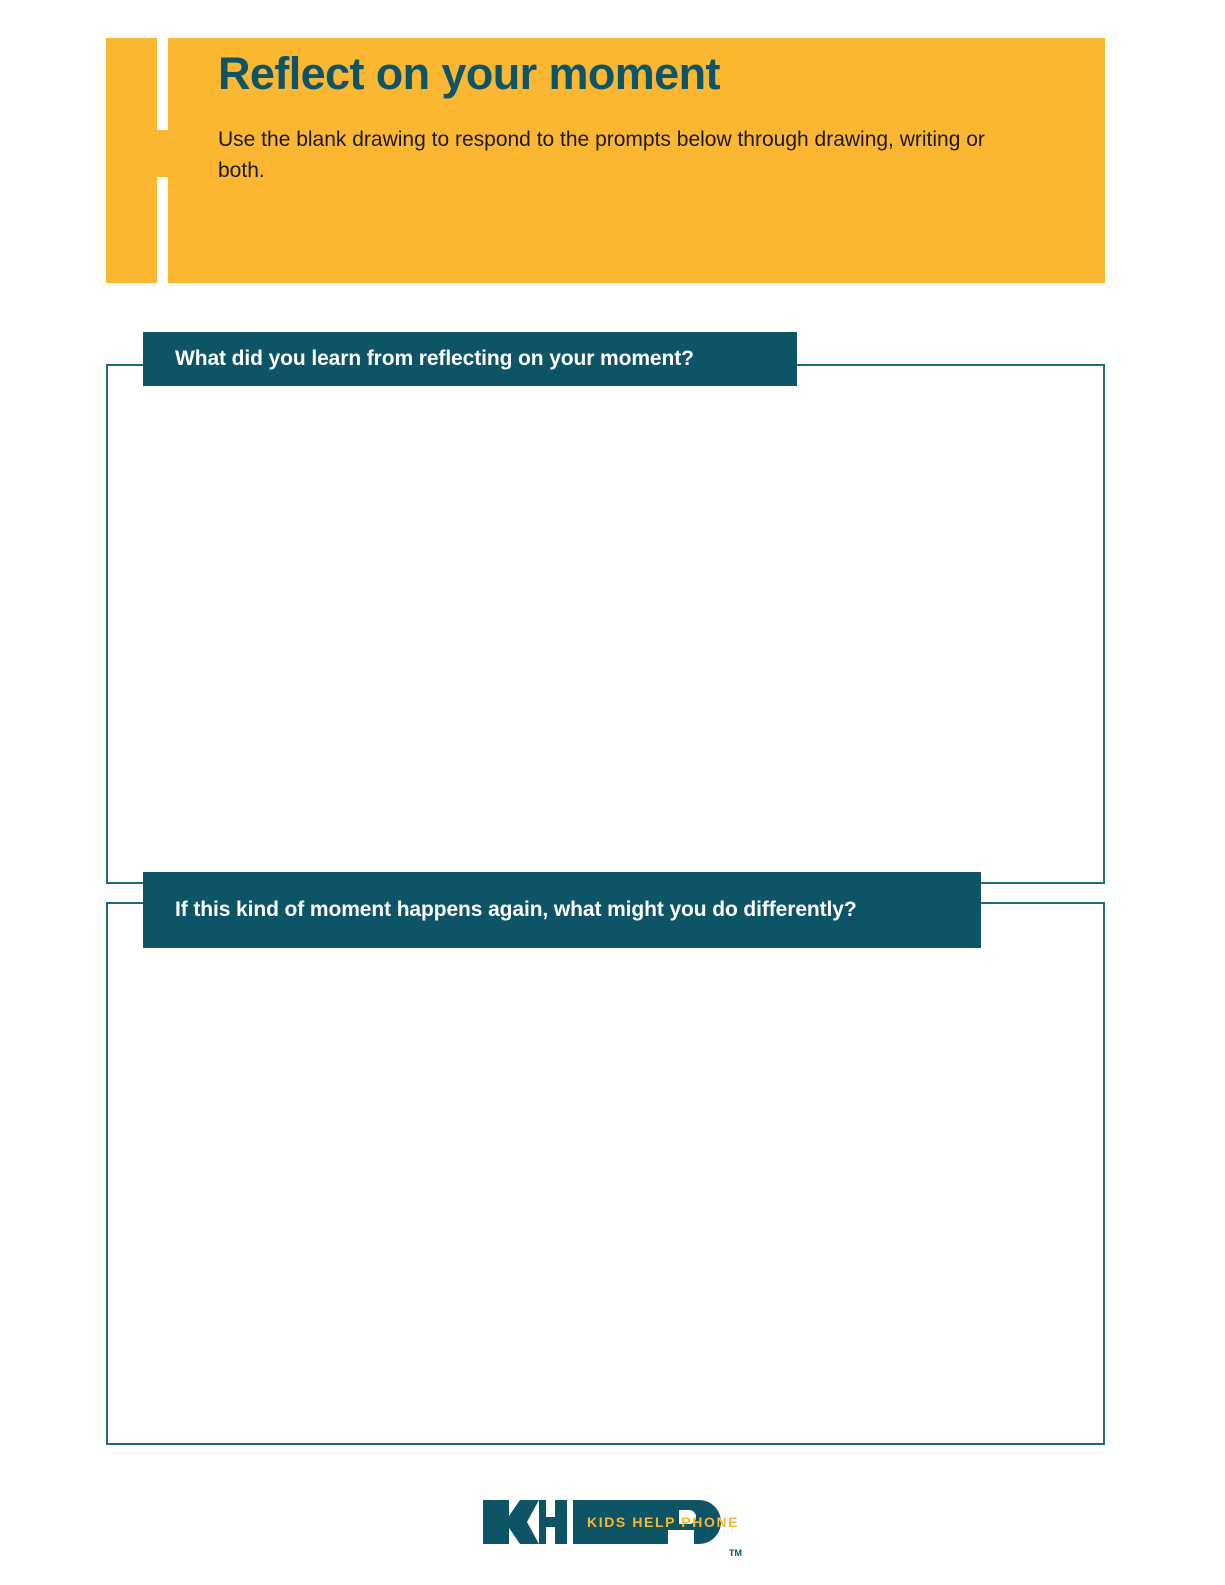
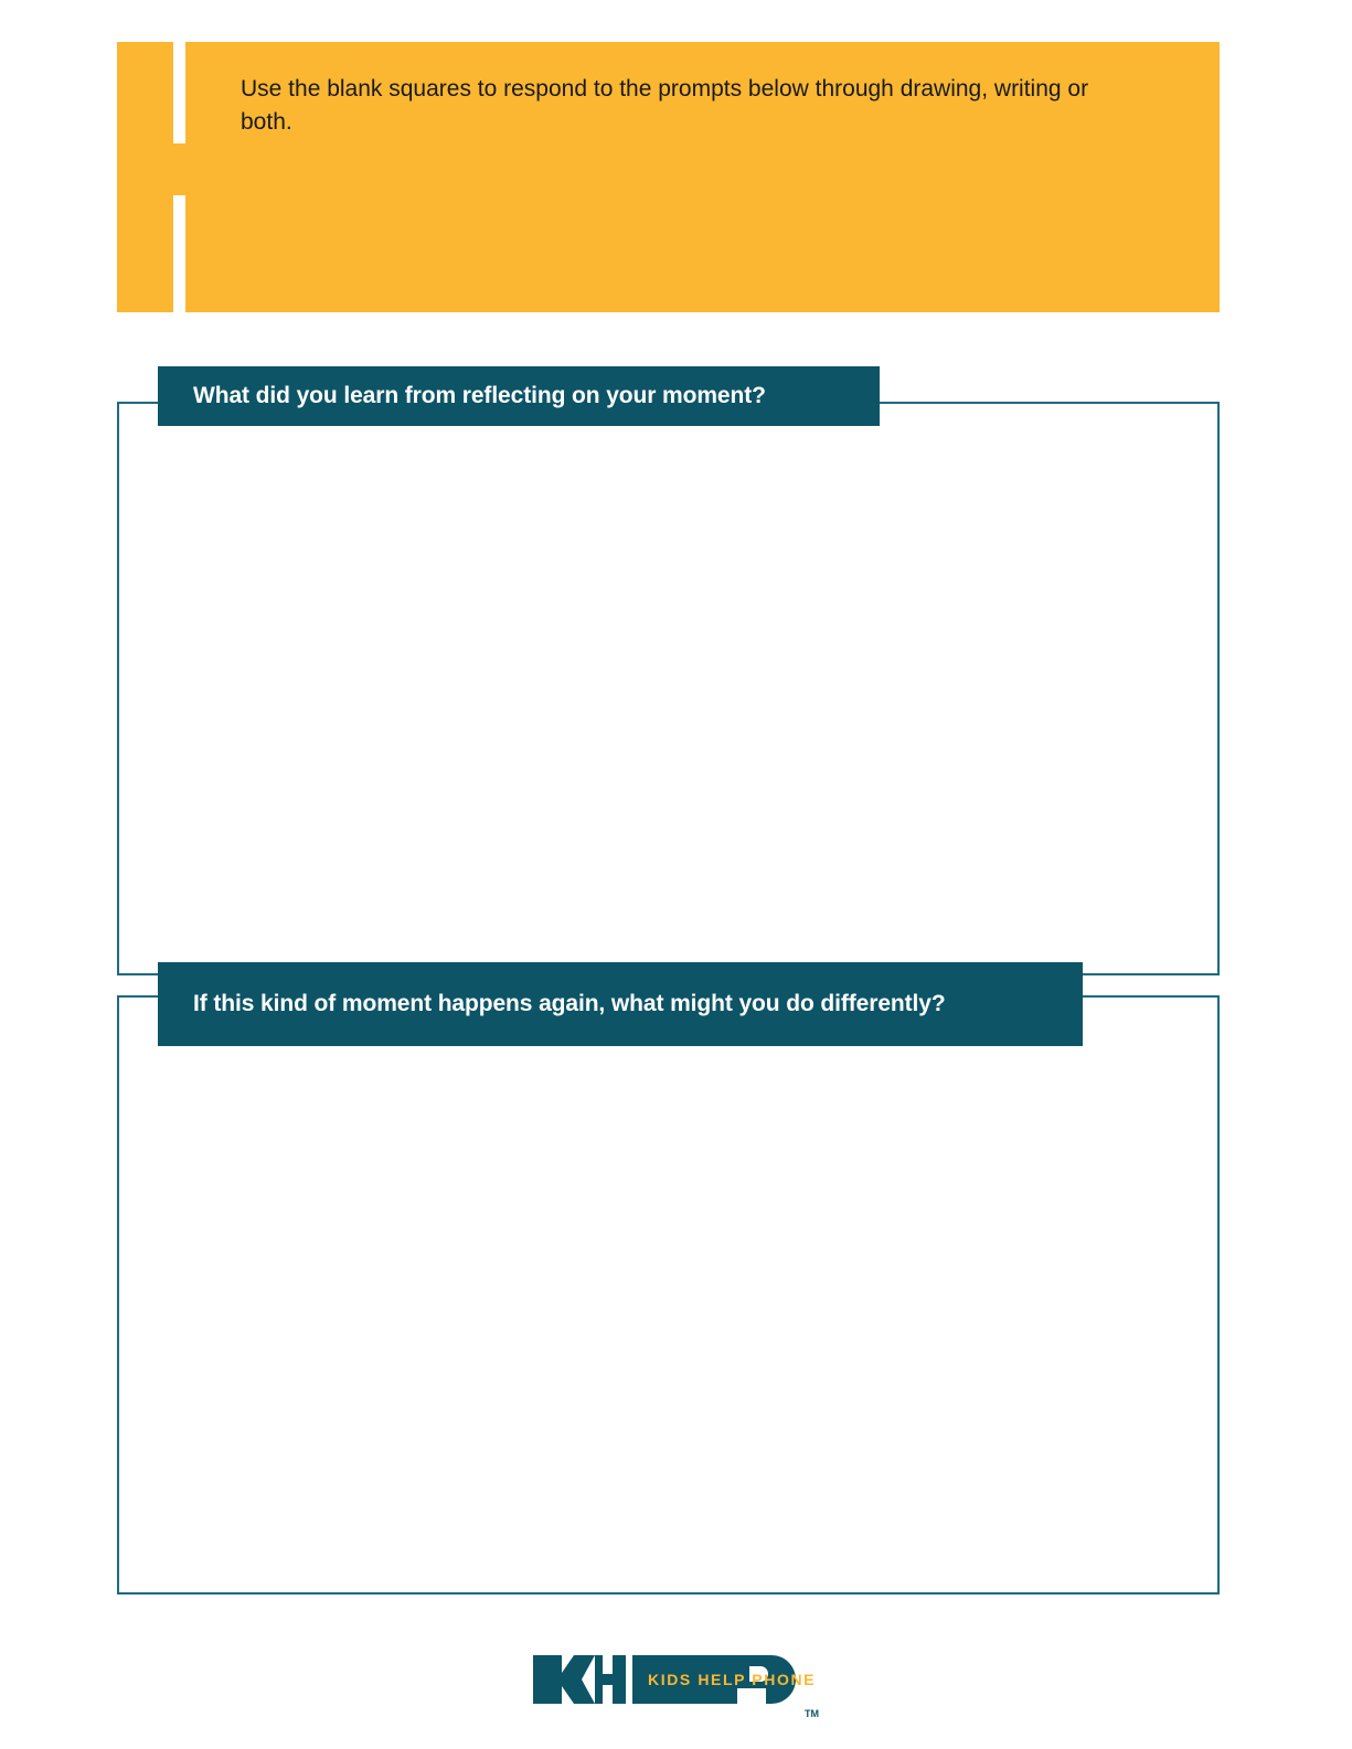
- Reflect on your moment
- Use the blank drawing to respond to the prompts below through drawing, writing or both.
+ Use the blank squares to respond to the prompts below through drawing, writing or both.
  What did you learn from reflecting on your moment?
  If this kind of moment happens again, what might you do differently?
  KIDS HELP PHONE
  TM
